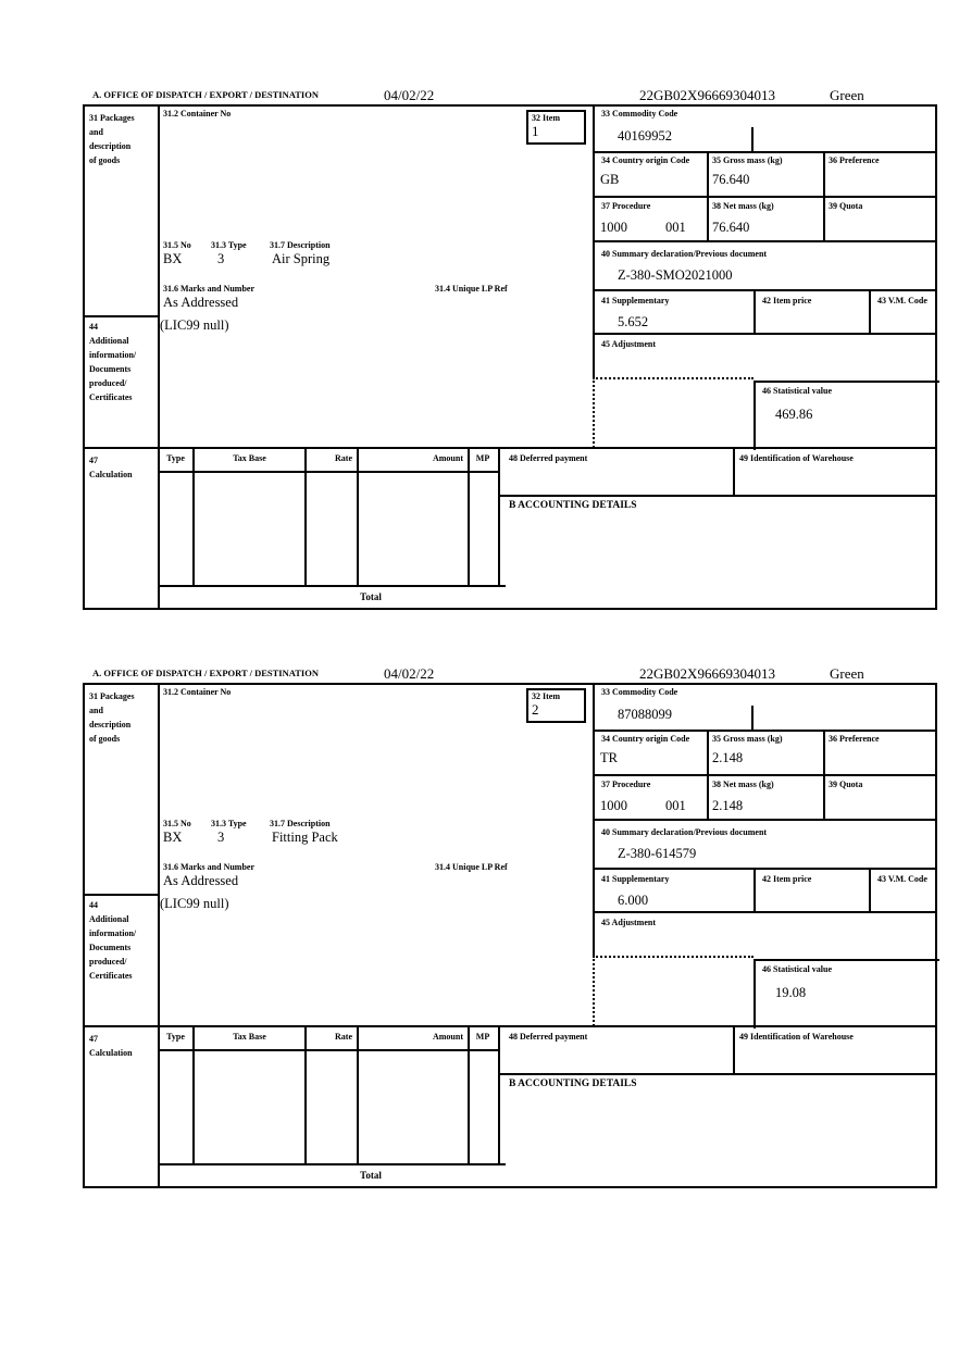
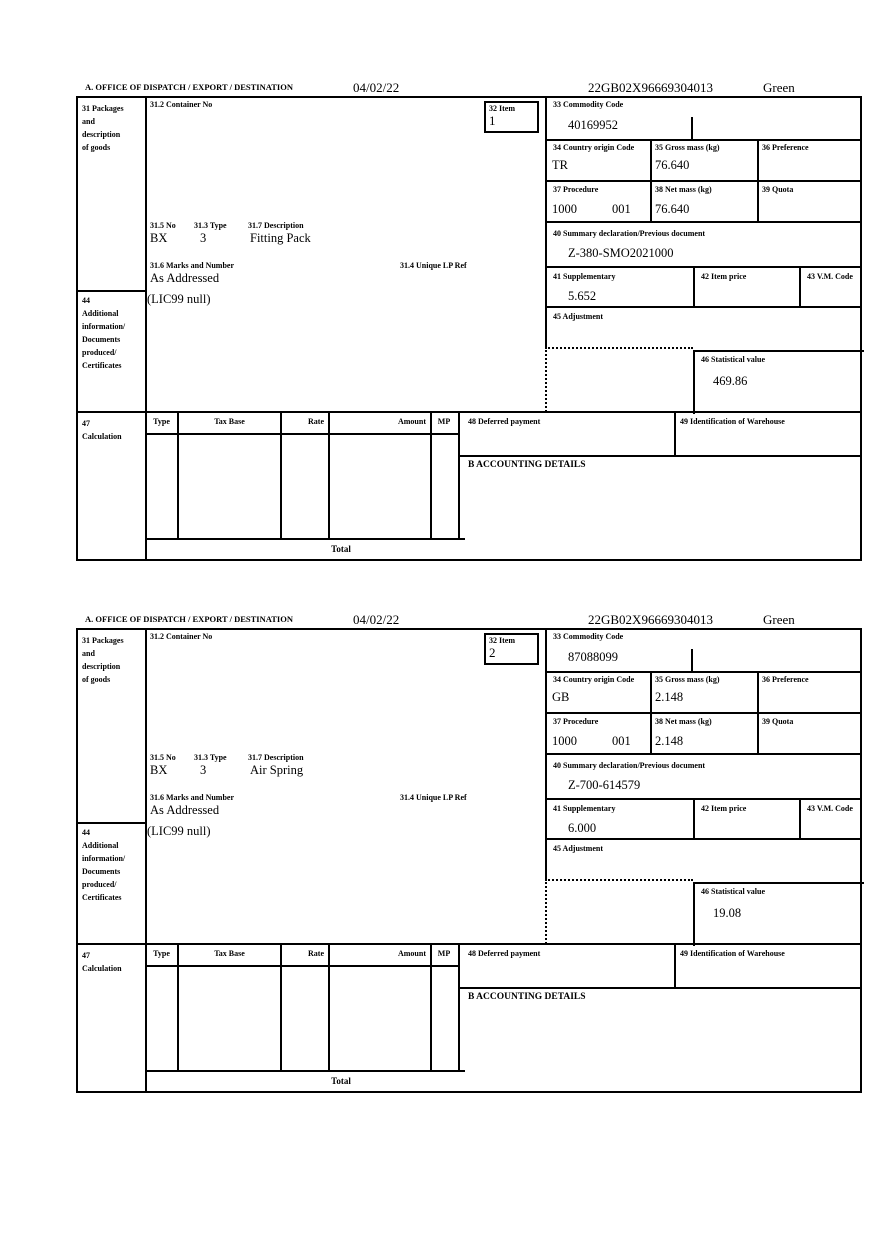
  A. OFFICE OF DISPATCH / EXPORT / DESTINATION
  04/02/22
  22GB02X96669304013
  Green
  31 Packages
  and
  description
  of goods
  31.2 Container No
  32 Item
  1
  33 Commodity Code
  40169952
  34 Country origin Code
- GB
+ TR
  35 Gross mass (kg)
  76.640
  36 Preference
  37 Procedure
  1000
  001
  38 Net mass (kg)
  76.640
  39 Quota
  31.5 No
  31.3 Type
  31.7 Description
  BX
  3
- Air Spring
+ Fitting Pack
  31.6 Marks and Number
  31.4 Unique LP Ref
  As Addressed
  40 Summary declaration/Previous document
  Z-380-SMO2021000
  41 Supplementary
  5.652
  42 Item price
  43 V.M. Code
  44
  Additional
  information/
  Documents
  produced/
  Certificates
  (LIC99 null)
  45 Adjustment
  46 Statistical value
  469.86
  47
  Calculation
  Type
  Tax Base
  Rate
  Amount
  MP
  48 Deferred payment
  49 Identification of Warehouse
  B ACCOUNTING DETAILS
  Total
  A. OFFICE OF DISPATCH / EXPORT / DESTINATION
  04/02/22
  22GB02X96669304013
  Green
  31 Packages
  and
  description
  of goods
  31.2 Container No
  32 Item
  2
  33 Commodity Code
  87088099
  34 Country origin Code
- TR
+ GB
  35 Gross mass (kg)
  2.148
  36 Preference
  37 Procedure
  1000
  001
  38 Net mass (kg)
  2.148
  39 Quota
  31.5 No
  31.3 Type
  31.7 Description
  BX
  3
- Fitting Pack
+ Air Spring
  31.6 Marks and Number
  31.4 Unique LP Ref
  As Addressed
  40 Summary declaration/Previous document
- Z-380-614579
+ Z-700-614579
  41 Supplementary
  6.000
  42 Item price
  43 V.M. Code
  44
  Additional
  information/
  Documents
  produced/
  Certificates
  (LIC99 null)
  45 Adjustment
  46 Statistical value
  19.08
  47
  Calculation
  Type
  Tax Base
  Rate
  Amount
  MP
  48 Deferred payment
  49 Identification of Warehouse
  B ACCOUNTING DETAILS
  Total
